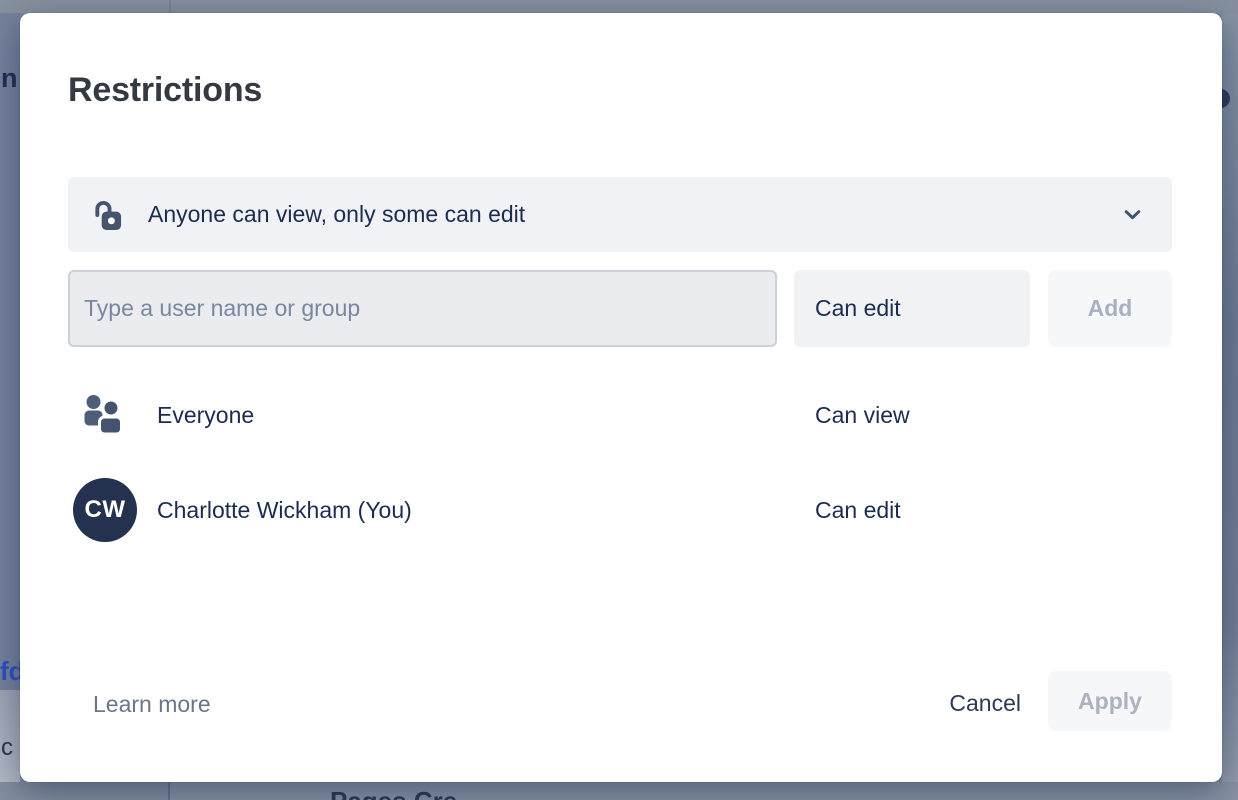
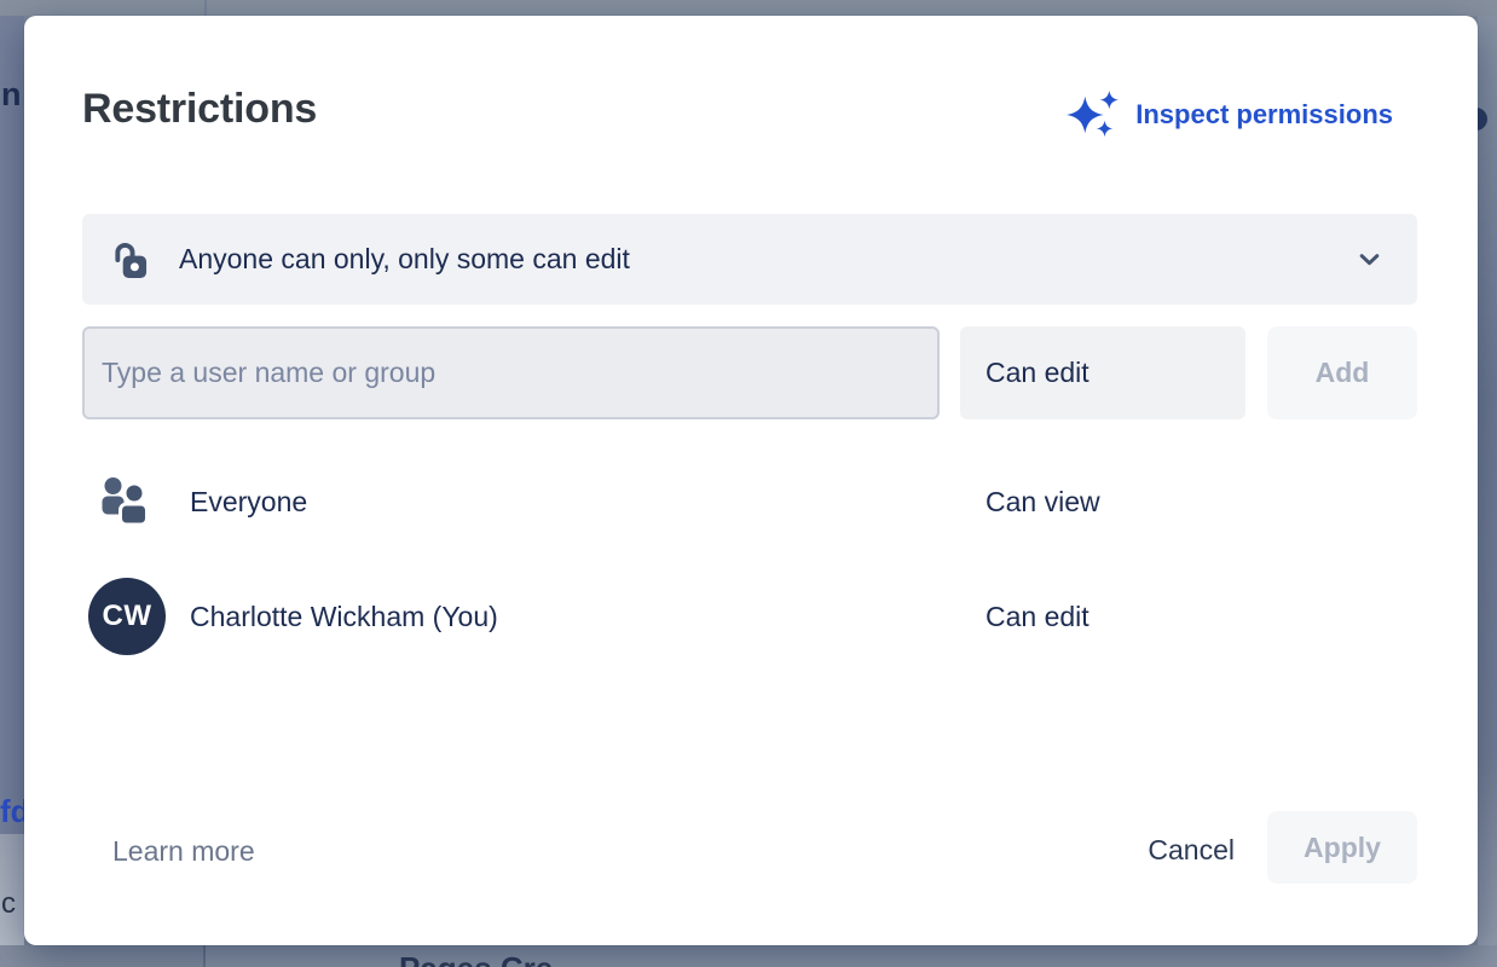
  n
  fd
  c
  Restrictions
+ Inspect permissions
- Anyone can view, only some can edit
+ Anyone can only, only some can edit
  Type a user name or group
  Can edit
  Add
  Everyone
  Can view
  CW
  Charlotte Wickham (You)
  Can edit
  Learn more
  Cancel
  Apply
